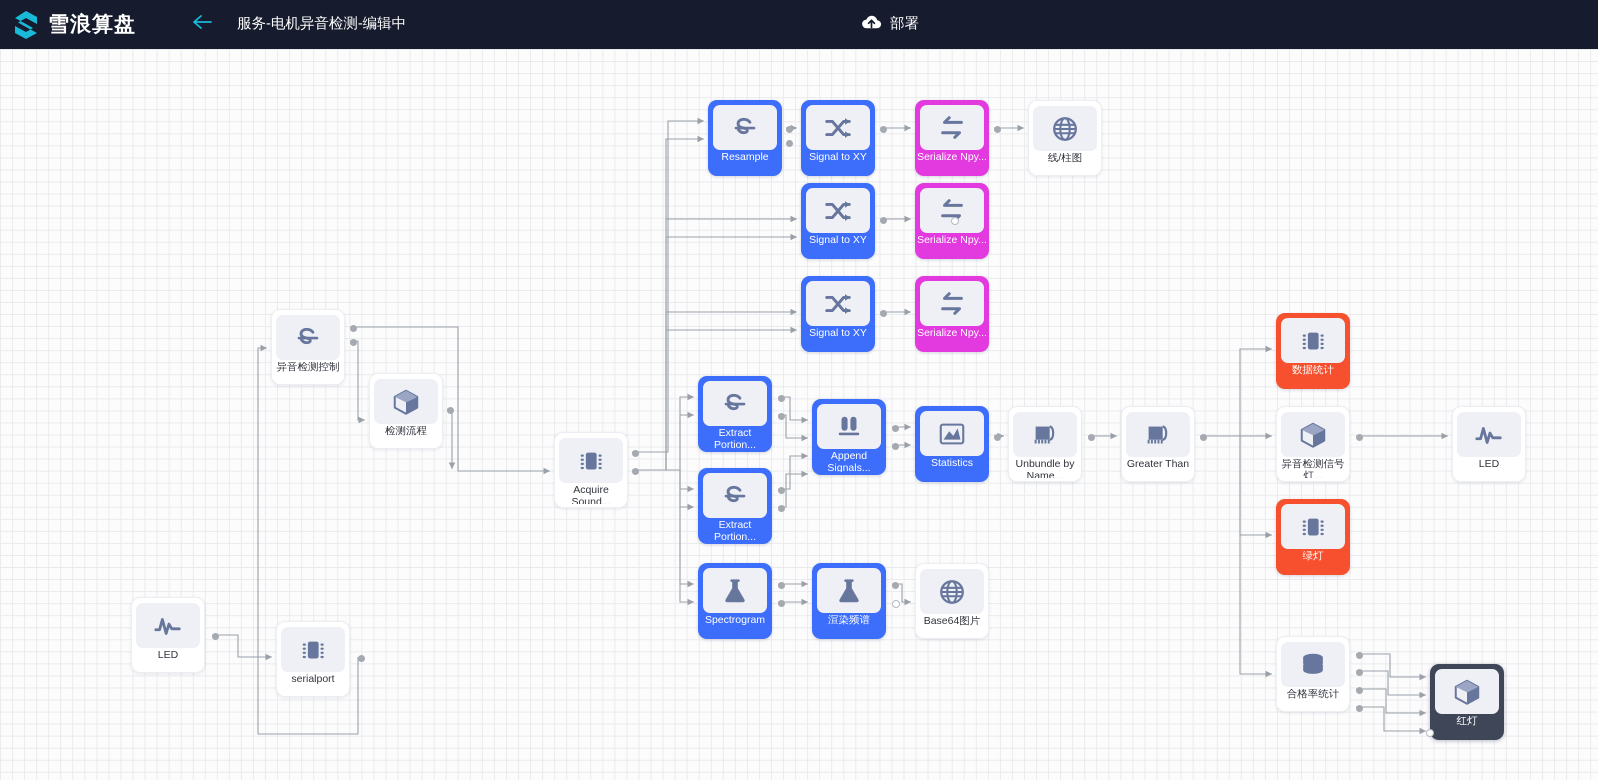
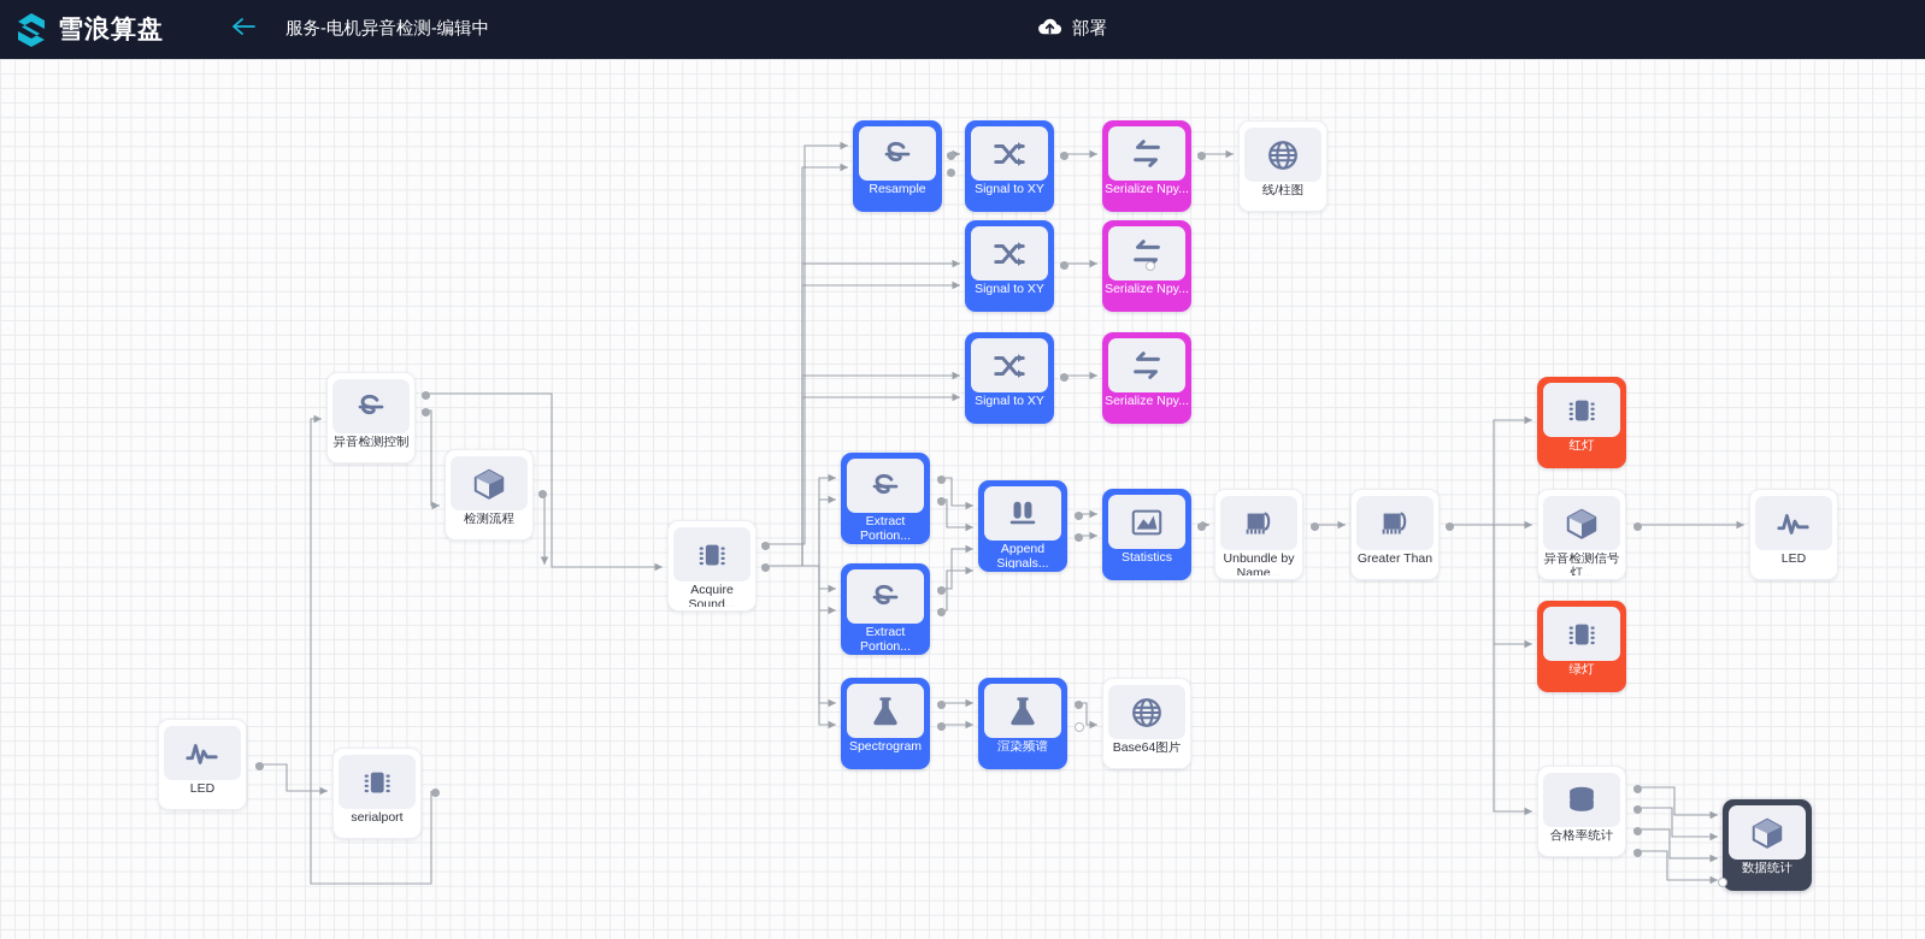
  雪浪算盘
  服务-电机异音检测-编辑中
  部署
  异音检测控制
  检测流程
  LED
  serialport
  Acquire Sound...
  Resample
  Signal to XY
  Serialize Npy...
  线/柱图
  Signal to XY
  Serialize Npy...
  Signal to XY
  Serialize Npy...
  Extract Portion...
  Extract Portion...
  Append Signals...
  Statistics
  Unbundle by Name...
  Greater Than
- 数据统计
+ 红灯
  异音检测信号灯...
  绿灯
  LED
  Spectrogram
  渲染频谱
  Base64图片
  合格率统计
- 红灯
+ 数据统计
